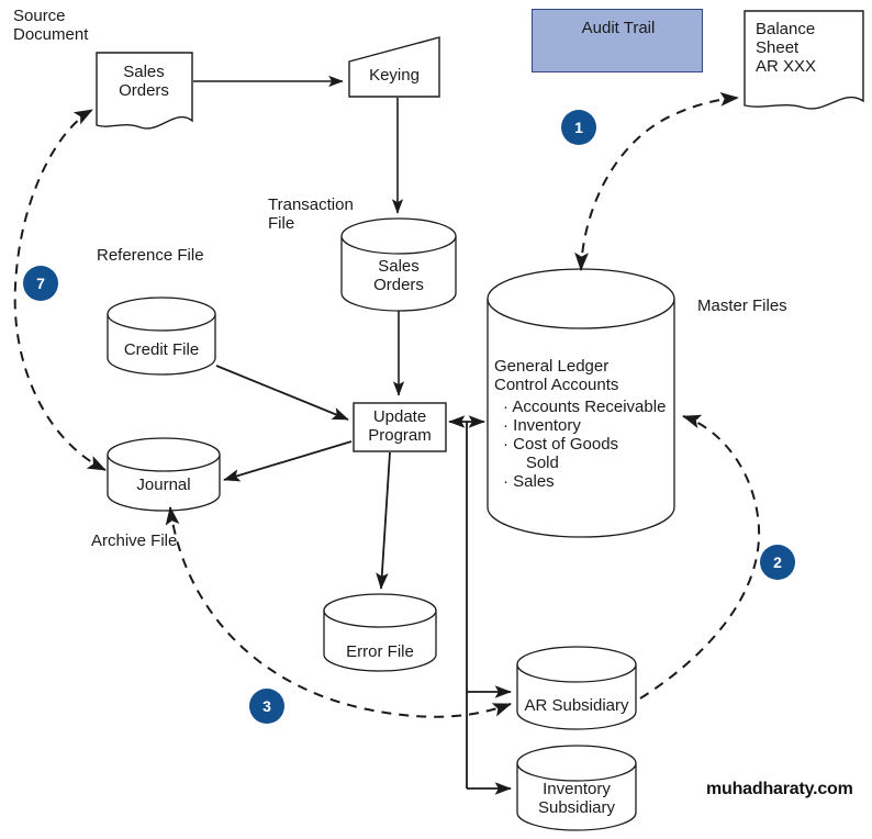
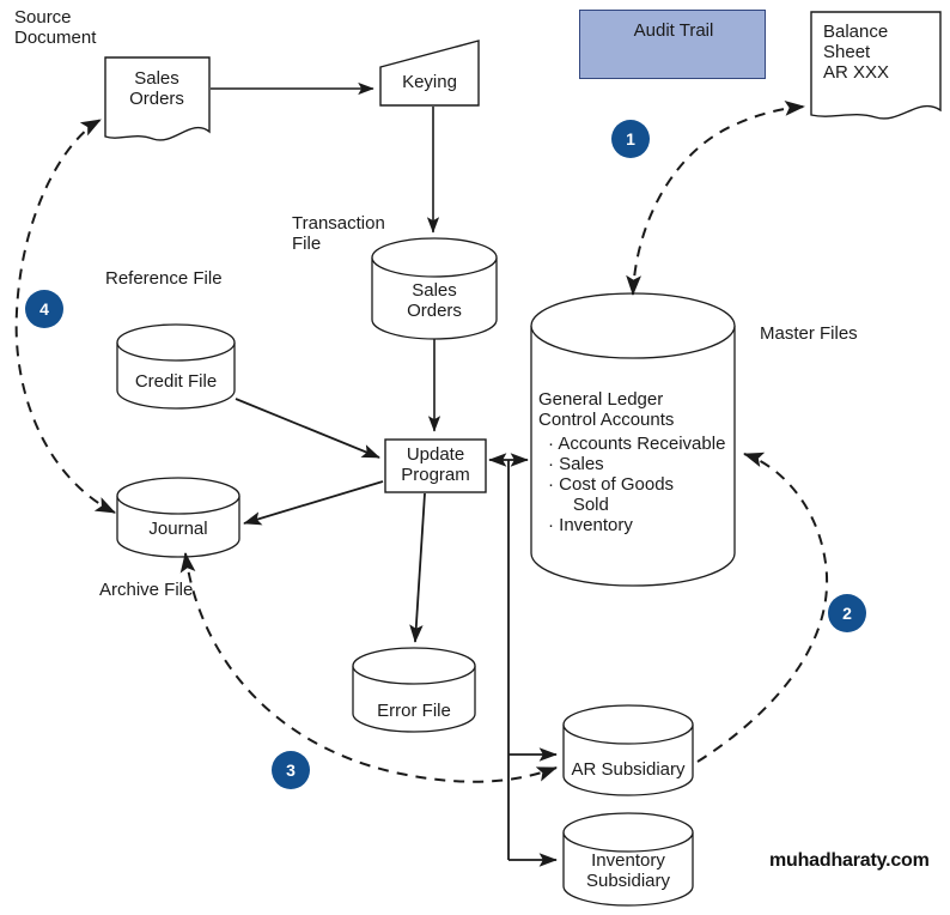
  Audit Trail
  Source
  Document
  Transaction
  File
  Reference File
  Master Files
  Archive File
  Sales
  Orders
  Keying
  Balance
  Sheet
  AR XXX
  Sales
  Orders
  Credit File
  Journal
  Update
  Program
  Error File
  AR Subsidiary
  Inventory
  Subsidiary
  General Ledger
  Control Accounts
  · Accounts Receivable
- · Inventory
+ · Sales
  · Cost of Goods
  Sold
- · Sales
+ · Inventory
  1
  2
  3
- 7
+ 4
  muhadharaty.com
